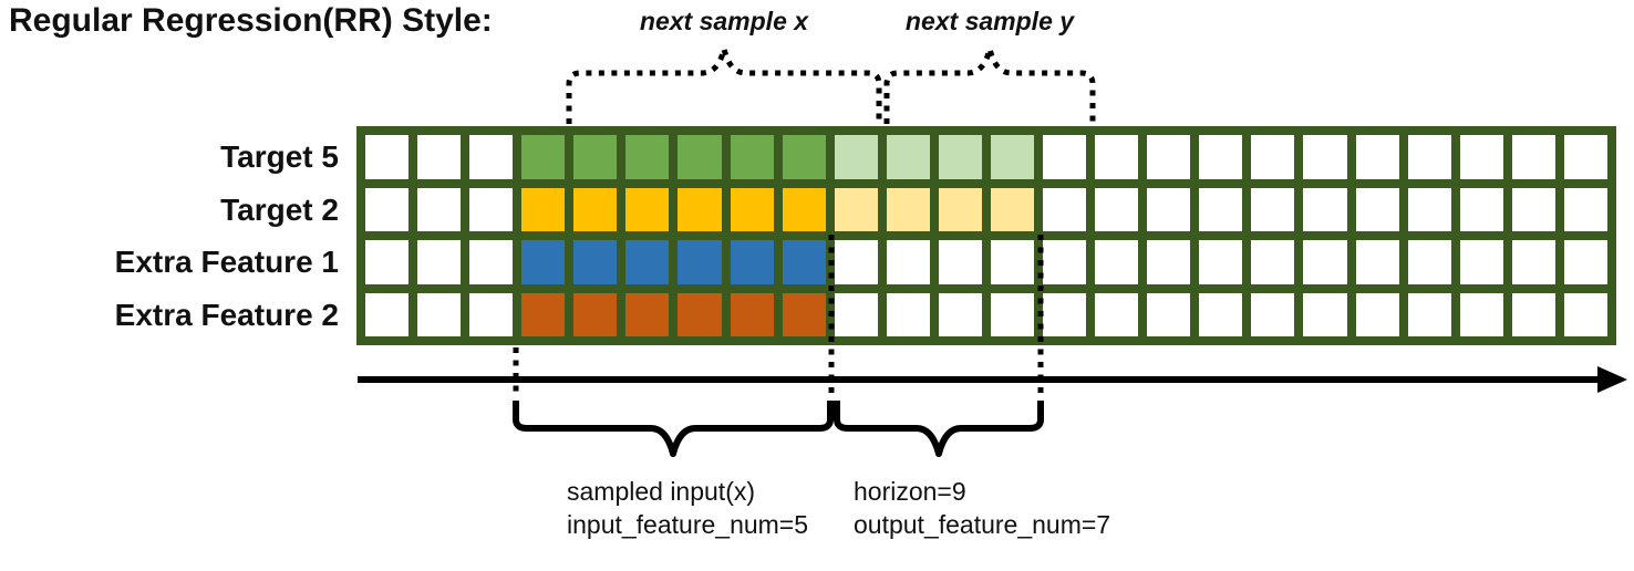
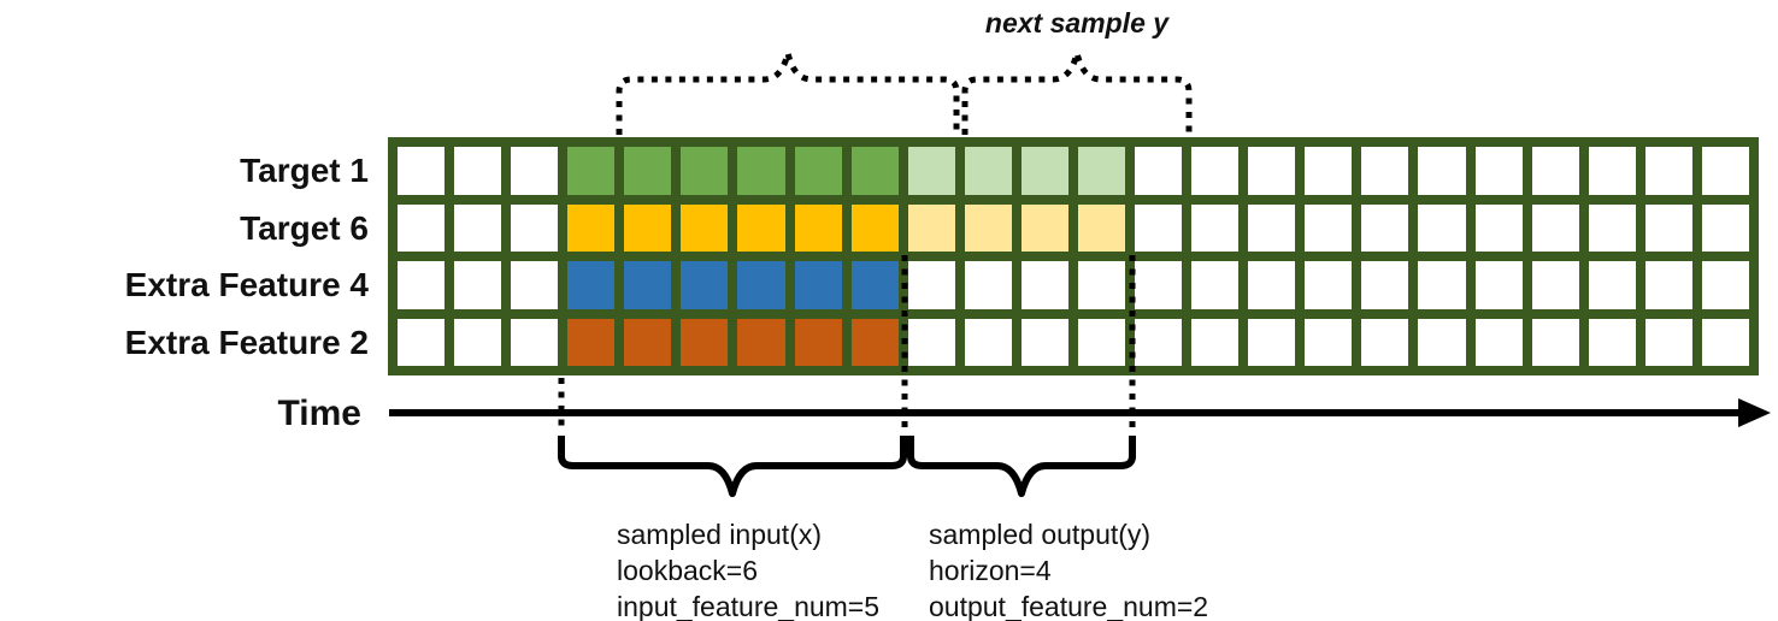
- Regular Regression(RR) Style:
- next sample x
  next sample y
- Target 5
+ Target 1
- Target 2
+ Target 6
- Extra Feature 1
+ Extra Feature 4
  Extra Feature 2
+ Time
  sampled input(x)
+ lookback=6
  input_feature_num=5
+ sampled output(y)
- horizon=9
+ horizon=4
- output_feature_num=7
+ output_feature_num=2
